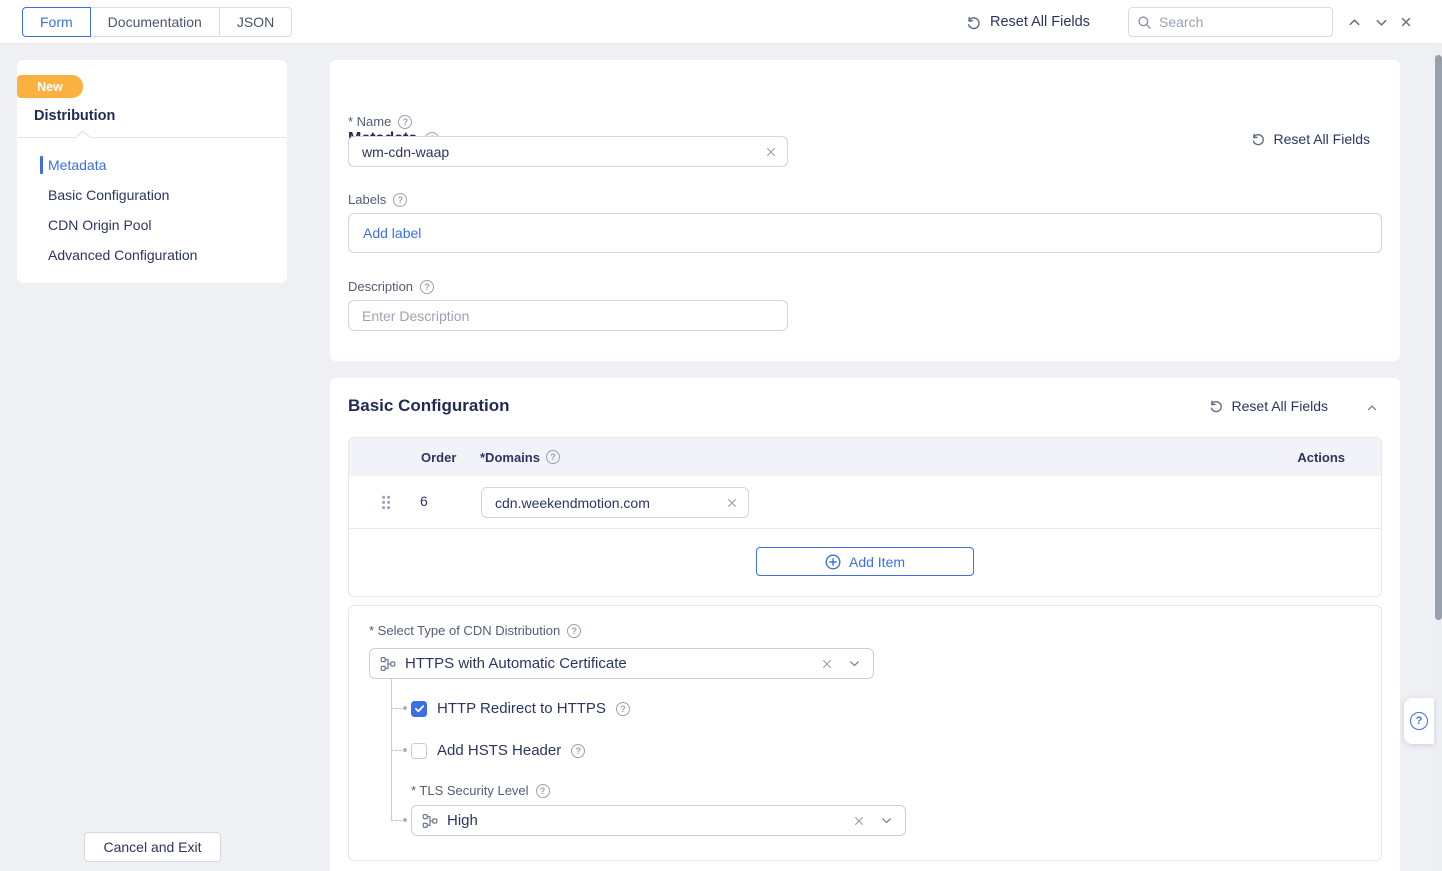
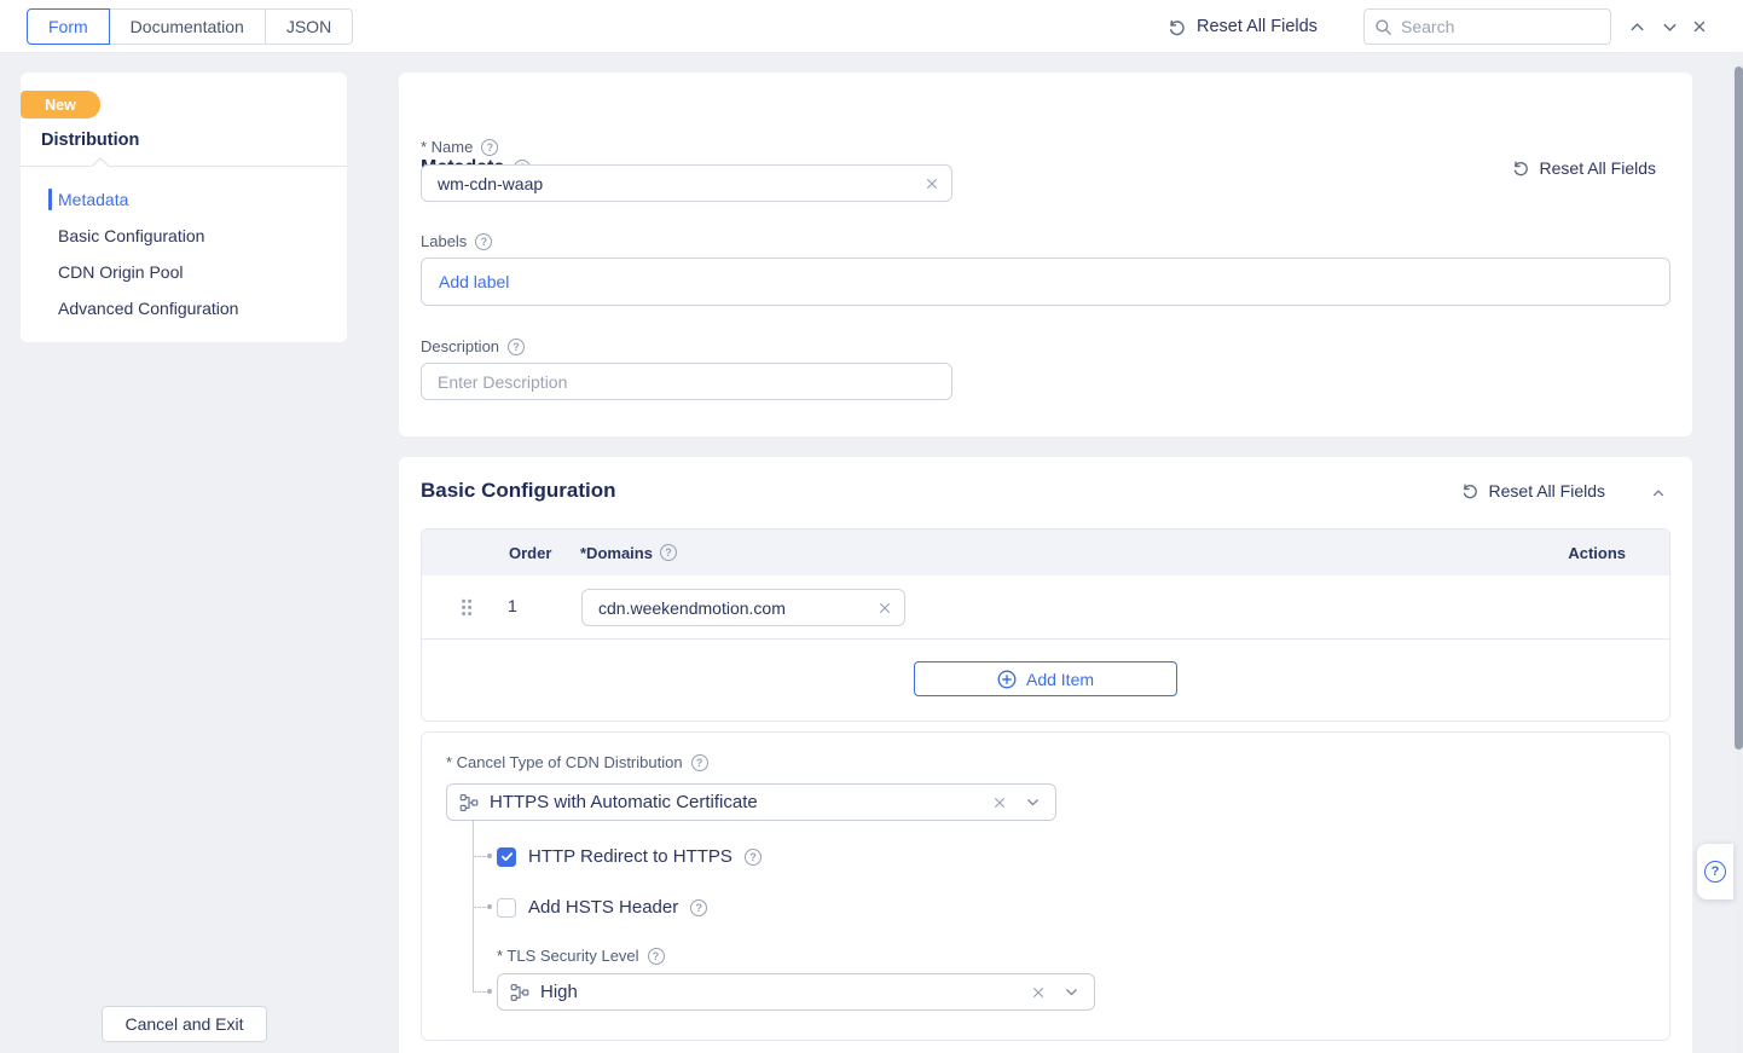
  Form
  Documentation
  JSON
  Reset All Fields
  Search
  New
  Distribution
  Metadata
  Basic Configuration
  CDN Origin Pool
  Advanced Configuration
  Cancel and Exit
  Reset All Fields
  * Name
  ?
  wm-cdn-waap
  Labels
  ?
  Add label
  Description
  ?
  Enter Description
  Basic Configuration
  Reset All Fields
  Order
  *Domains
  ?
  Actions
- 6
+ 1
  cdn.weekendmotion.com
  Add Item
- * Select Type of CDN Distribution
+ * Cancel Type of CDN Distribution
  ?
  HTTPS with Automatic Certificate
  HTTP Redirect to HTTPS
  ?
  Add HSTS Header
  ?
  * TLS Security Level
  ?
  High
  ?
